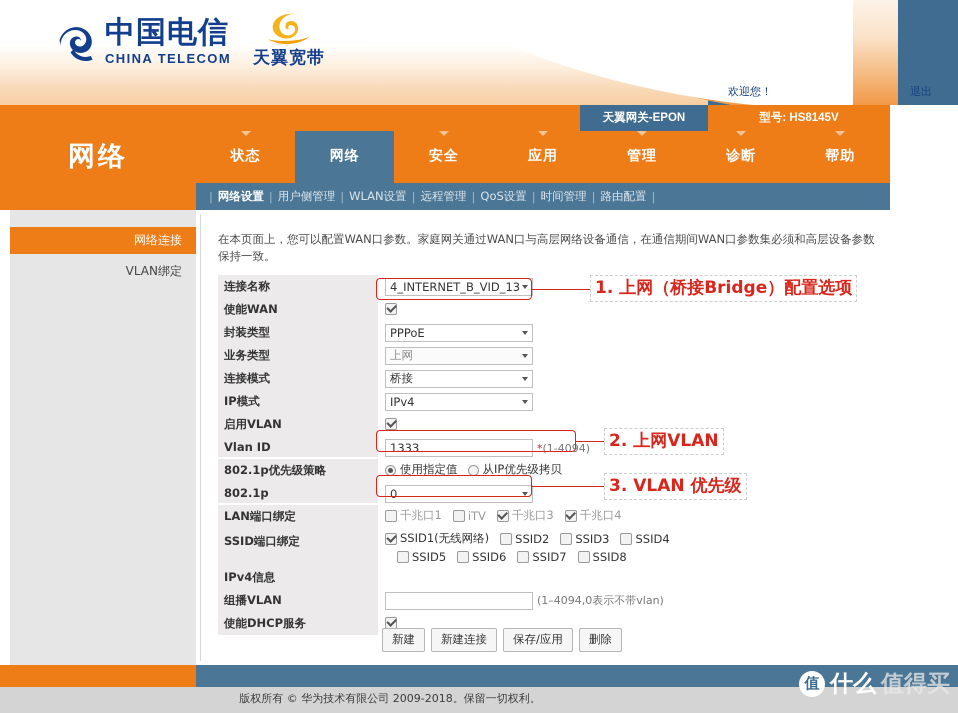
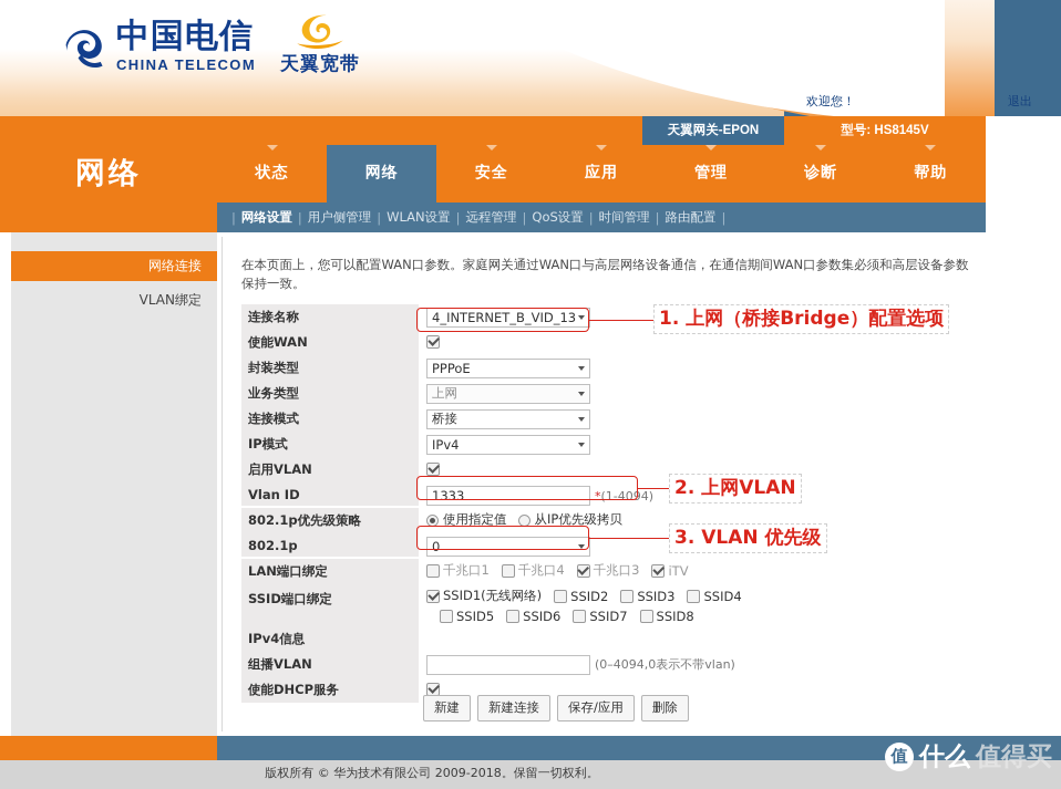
  中国电信
  CHINA TELECOM
  天翼宽带
  欢迎您！
  退出
  天翼网关-EPON
  型号: HS8145V
  网络
  状态
  网络
  安全
  应用
  管理
  诊断
  帮助
  |
  网络设置
  |
  用户侧管理
  |
  WLAN设置
  |
  远程管理
  |
  QoS设置
  |
  时间管理
  |
  路由配置
  |
  网络连接
  VLAN绑定
  在本页面上，您可以配置WAN口参数。家庭网关通过WAN口与高层网络设备通信，在通信期间WAN口参数集必须和高层设备参数保持一致。
  连接名称
  4_INTERNET_B_VID_13
  使能WAN
  封装类型
  PPPoE
  业务类型
  上网
  连接模式
  桥接
  IP模式
  IPv4
  启用VLAN
  Vlan ID
  1333
  *(1-4094)
  802.1p优先级策略
  使用指定值
  从IP优先级拷贝
  802.1p
  0
  LAN端口绑定
  千兆口1
- iTV
+ 千兆口4
  千兆口3
- 千兆口4
+ iTV
  SSID端口绑定
  SSID1(无线网络)
  SSID2
  SSID3
  SSID4
  SSID5
  SSID6
  SSID7
  SSID8
  IPv4信息
  组播VLAN
- (1–4094,0表示不带vlan)
+ (0–4094,0表示不带vlan)
  使能DHCP服务
  新建
  新建连接
  保存/应用
  删除
  1. 上网（桥接Bridge）配置选项
  2. 上网VLAN
  3. VLAN 优先级
  版权所有 © 华为技术有限公司 2009-2018。保留一切权利。
  值
  什么
  值得买
